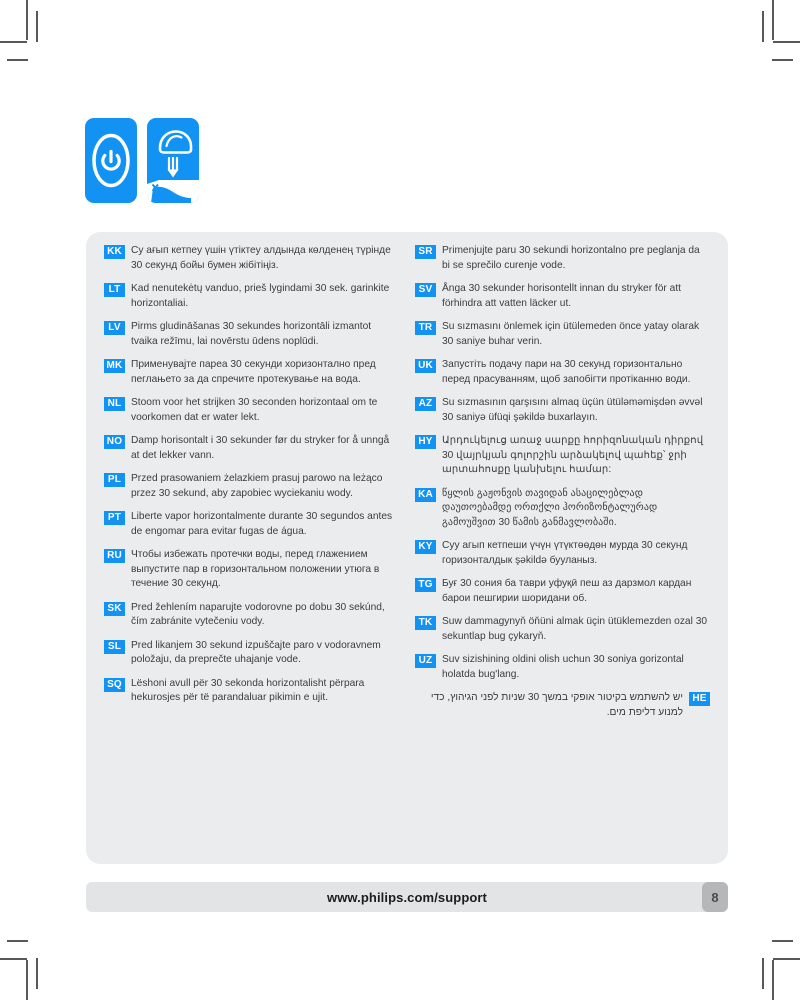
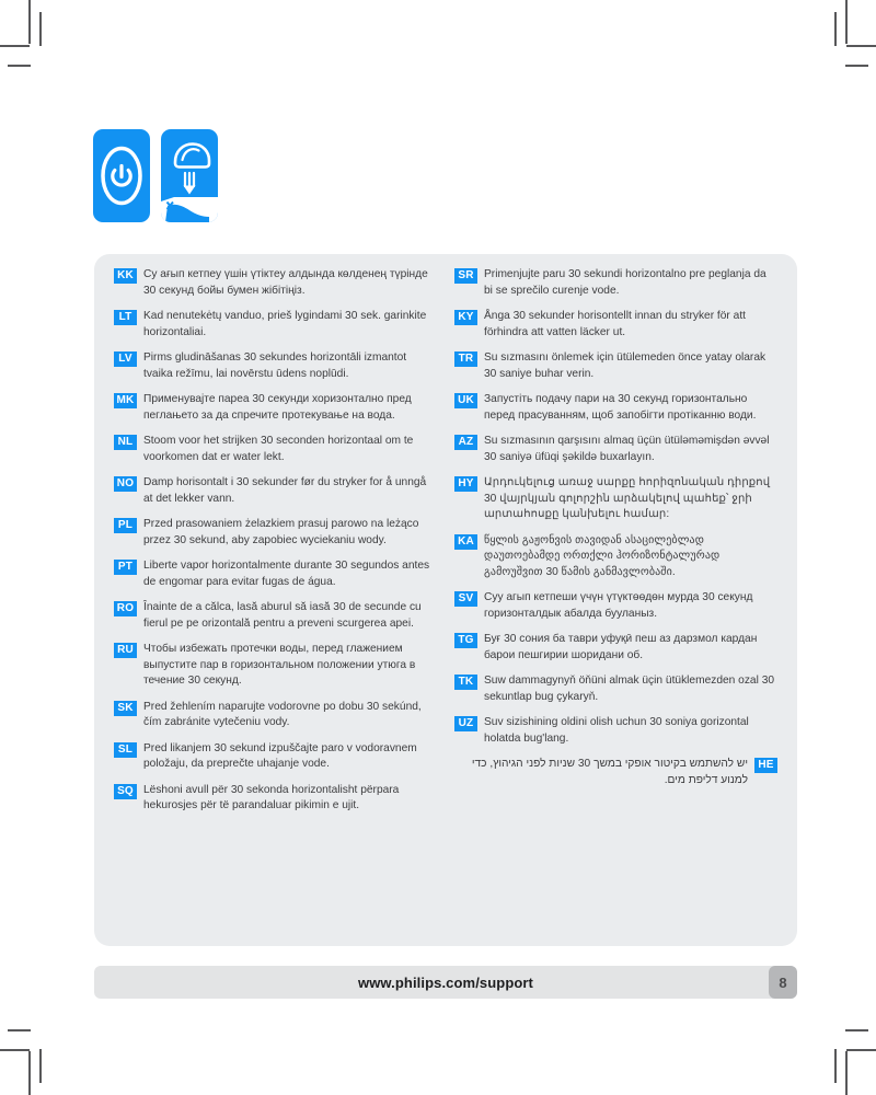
  KK
  Су ағып кетпеу үшін үтіктеу алдында көлденең түрінде 30 секунд бойы бумен жібітіңіз.
  LT
  Kad nenutekėtų vanduo, prieš lygindami 30 sek. garinkite horizontaliai.
  LV
  Pirms gludināšanas 30 sekundes horizontāli izmantot tvaika režīmu, lai novērstu ūdens noplūdi.
  MK
  Применувајте пареа 30 секунди хоризонтално пред пеглањето за да спречите протекување на вода.
  NL
  Stoom voor het strijken 30 seconden horizontaal om te voorkomen dat er water lekt.
  NO
  Damp horisontalt i 30 sekunder før du stryker for å unngå at det lekker vann.
  PL
  Przed prasowaniem żelazkiem prasuj parowo na leżąco przez 30 sekund, aby zapobiec wyciekaniu wody.
  PT
  Liberte vapor horizontalmente durante 30 segundos antes de engomar para evitar fugas de água.
+ RO
+ Înainte de a călca, lasă aburul să iasă 30 de secunde cu fierul pe pe orizontală pentru a preveni scurgerea apei.
  RU
  Чтобы избежать протечки воды, перед глажением выпустите пар в горизонтальном положении утюга в течение 30 секунд.
  SK
  Pred žehlením naparujte vodorovne po dobu 30 sekúnd, čím zabránite vytečeniu vody.
  SL
  Pred likanjem 30 sekund izpuščajte paro v vodoravnem položaju, da preprečte uhajanje vode.
  SQ
  Lëshoni avull për 30 sekonda horizontalisht përpara hekurosjes për të parandaluar pikimin e ujit.
  SR
  Primenjujte paru 30 sekundi horizontalno pre peglanja da bi se sprečilo curenje vode.
- SV
+ KY
  Ånga 30 sekunder horisontellt innan du stryker för att förhindra att vatten läcker ut.
  TR
  Su sızmasını önlemek için ütülemeden önce yatay olarak 30 saniye buhar verin.
  UK
  Запустіть подачу пари на 30 секунд горизонтально перед прасуванням, щоб запобігти протіканню води.
  AZ
  Su sızmasının qarşısını almaq üçün ütüləməmişdən əvvəl 30 saniyə üfüqi şəkildə buxarlayın.
  HY
  Արդուկելուց առաջ սարքը հորիզոնական դիրքով 30 վայրկյան գոլորշին արձակելով պահեք՝ ջրի արտահոսքը կանխելու համար:
  KA
  წყლის გაჟონვის თავიდან ასაცილებლად დაუთოებამდე ორთქლი ჰორიზონტალურად გამოუშვით 30 წამის განმავლობაში.
- KY
+ SV
- Суу агып кетпеши үчүн үтүктөөдөн мурда 30 секунд горизонталдык şəkildə бууланыз.
+ Суу агып кетпеши үчүн үтүктөөдөн мурда 30 секунд горизонталдык абалда бууланыз.
  TG
  Буғ 30 сония ба таври уфуқӣ пеш аз дарзмол кардан барои пешгирии шоридани об.
  TK
  Suw dammagynyň öňüni almak üçin ütüklemezden ozal 30 sekuntlap bug çykaryň.
  UZ
  Suv sizishining oldini olish uchun 30 soniya gorizontal holatda bug'lang.
  HE
  יש להשתמש בקיטור אופקי במשך 30 שניות לפני הגיהוץ, כדי למנוע דליפת מים.
  www.philips.com/support
  8
